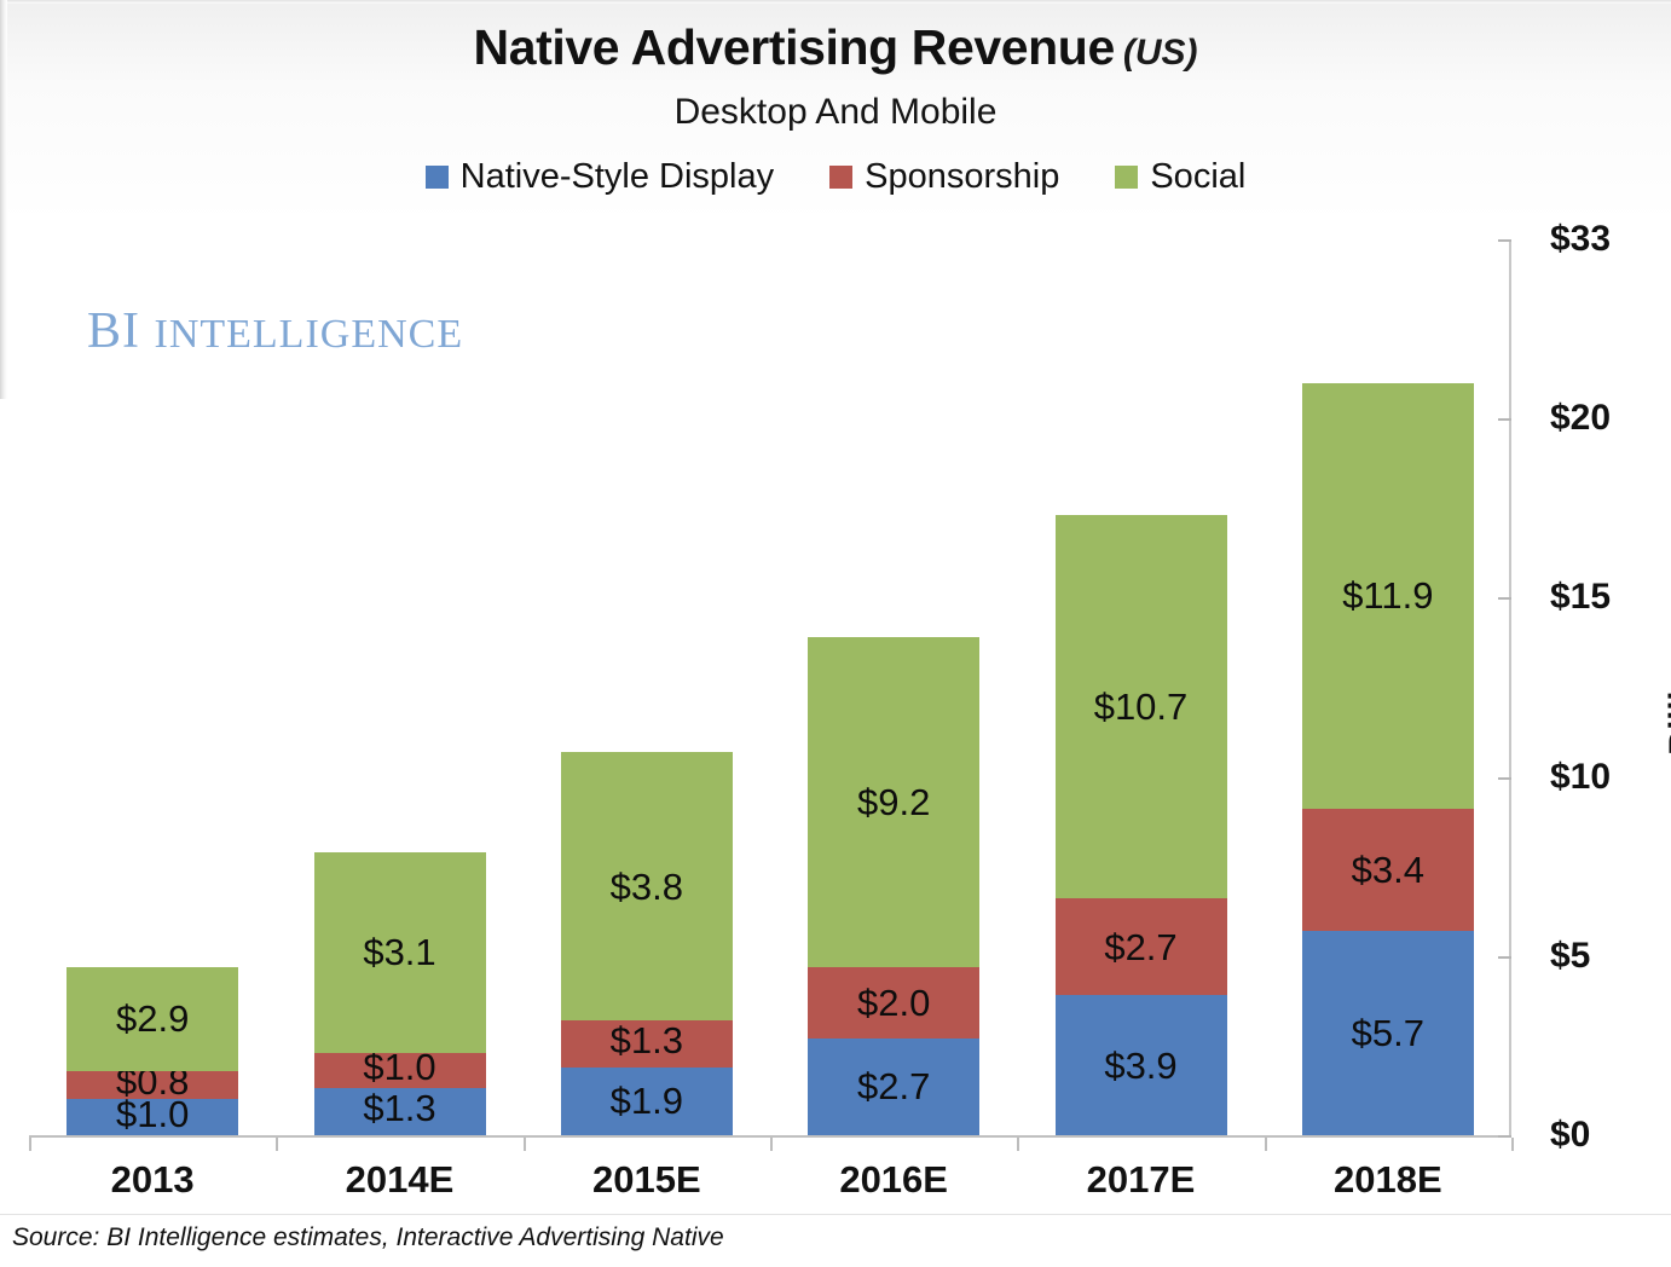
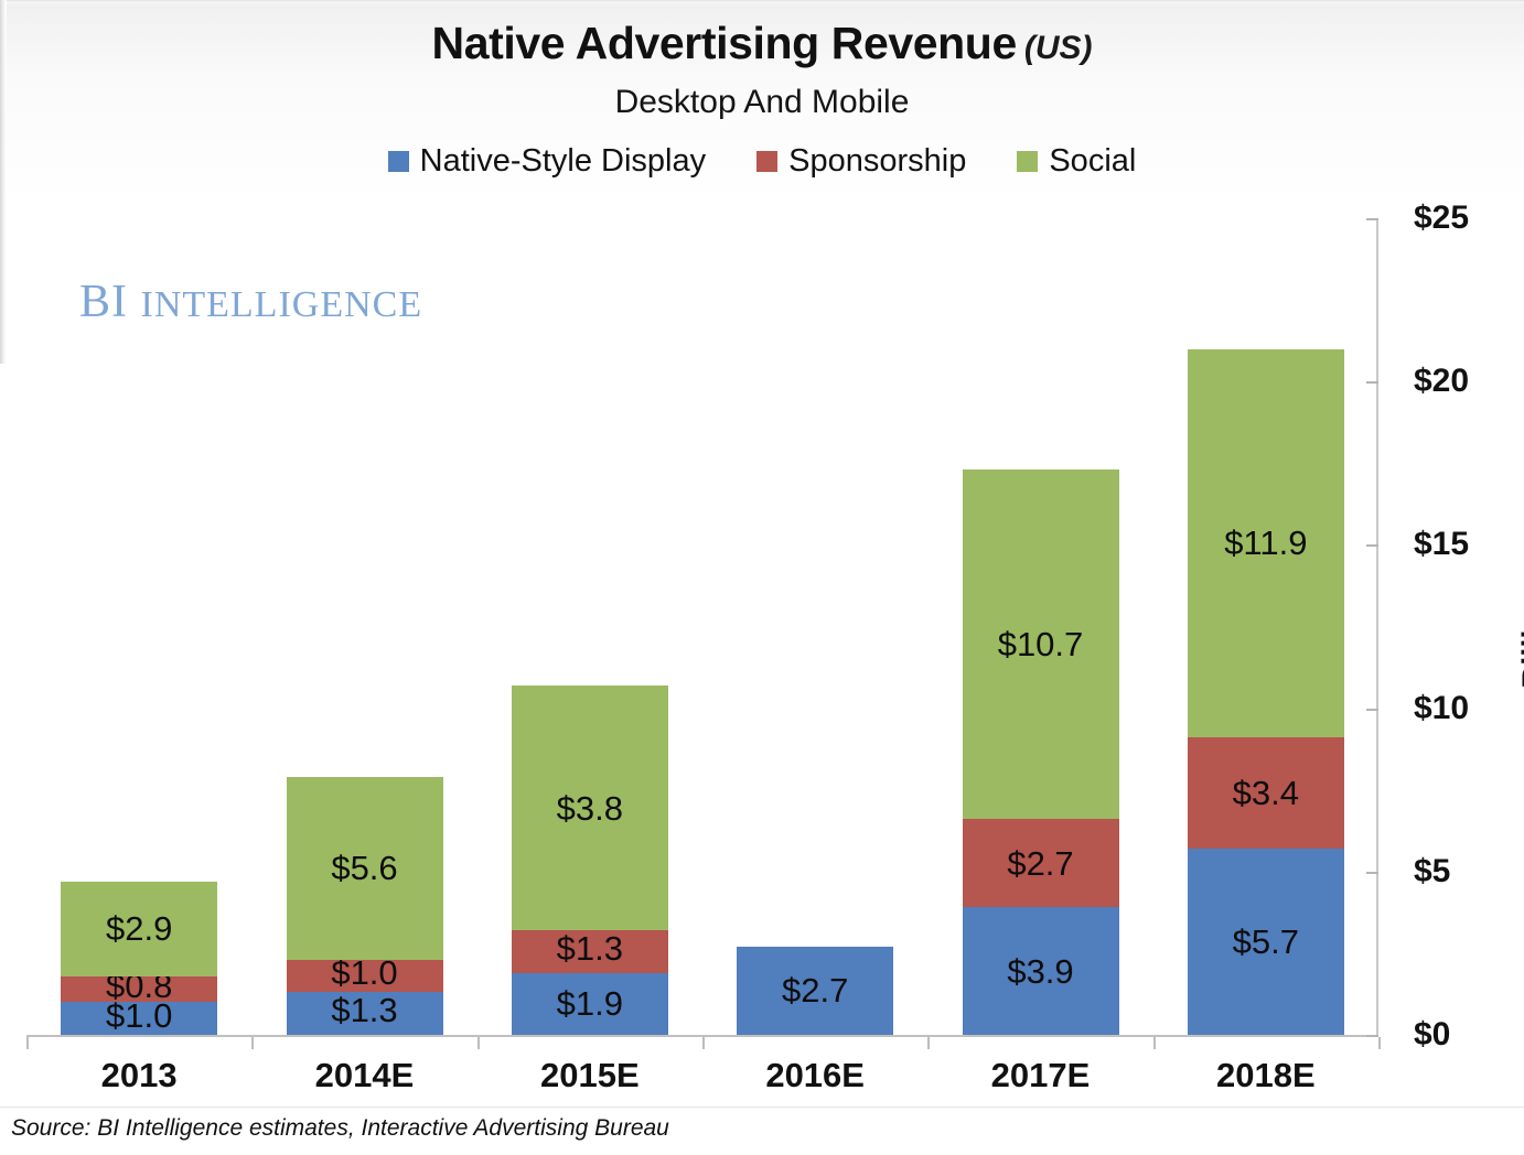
  Native Advertising Revenue (US)
  Desktop And Mobile
  Native-Style Display
  Sponsorship
  Social
  BI INTELLIGENCE
  $0
  $5
  $10
  $15
  $20
- $33
+ $25
  $1.0
  $0.8
  $2.9
  $1.3
  $1.0
- $3.1
+ $5.6
  $1.9
  $1.3
  $3.8
  $2.7
- $2.0
- $9.2
  $3.9
  $2.7
  $10.7
  $5.7
  $3.4
  $11.9
- Source: BI Intelligence estimates, Interactive Advertising Native
+ Source: BI Intelligence estimates, Interactive Advertising Bureau
  2013
  2014E
  2015E
  2016E
  2017E
  2018E
